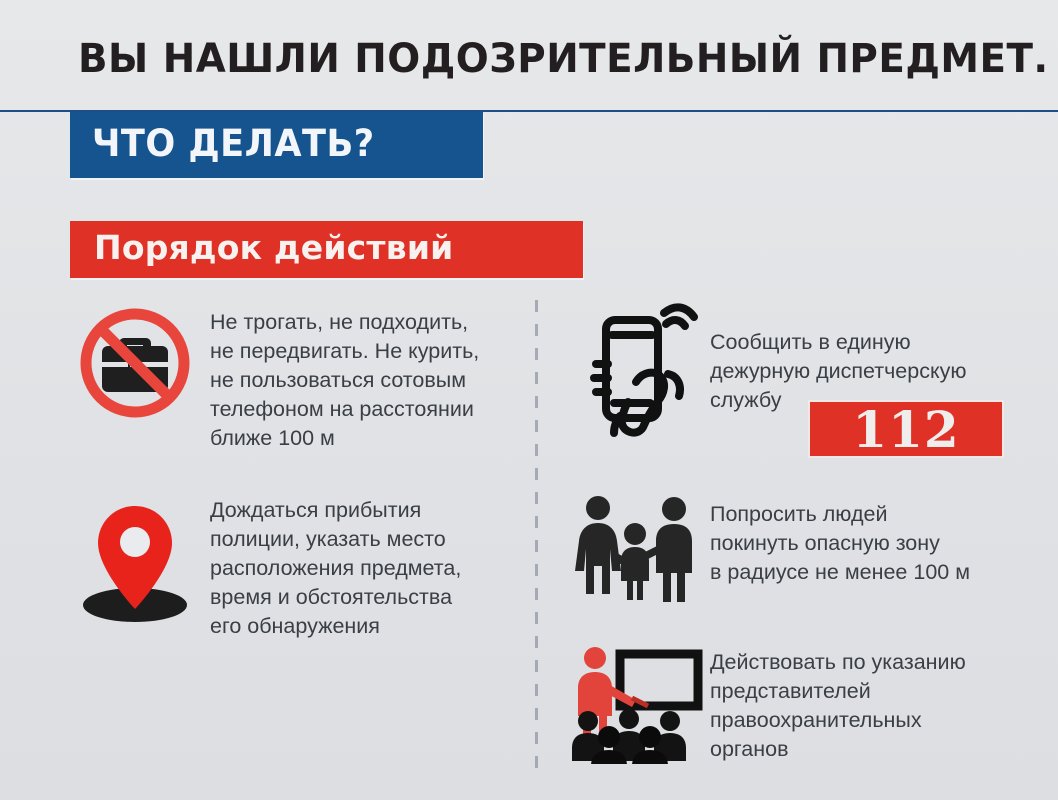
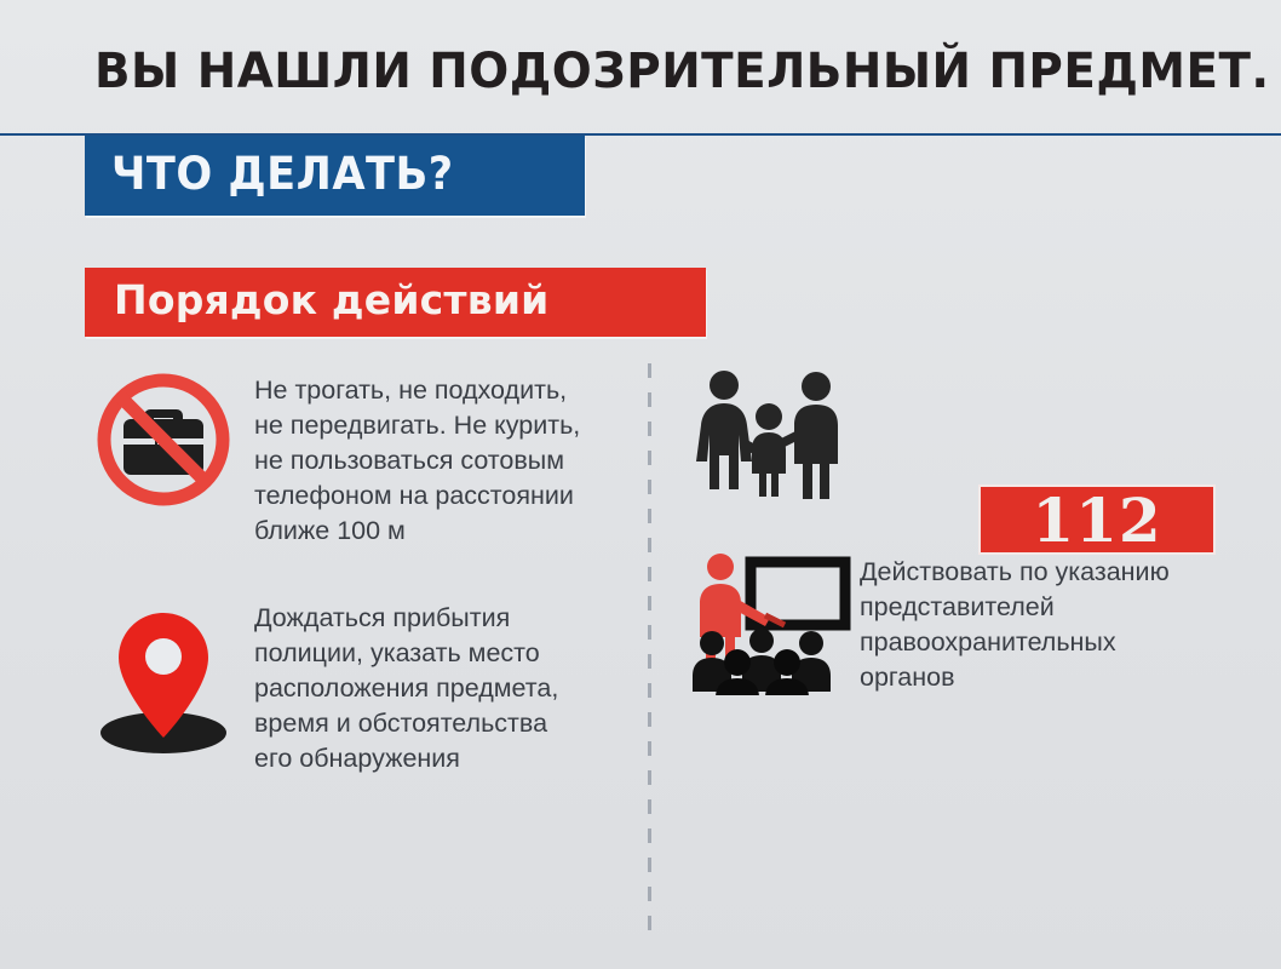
  ВЫ НАШЛИ ПОДОЗРИТЕЛЬНЫЙ ПРЕДМЕТ.
  ЧТО ДЕЛАТЬ?
  Порядок действий
  Не трогать, не подходить,
  не передвигать. Не курить,
  не пользоваться сотовым
  телефоном на расстоянии
  ближе 100 м
  Дождаться прибытия
  полиции, указать место
  расположения предмета,
  время и обстоятельства
  его обнаружения
- Сообщить в единую
- дежурную диспетчерскую
- службу
- Попросить людей
- покинуть опасную зону
- в радиусе не менее 100 м
  Действовать по указанию
  представителей
  правоохранительных
  органов
  112
